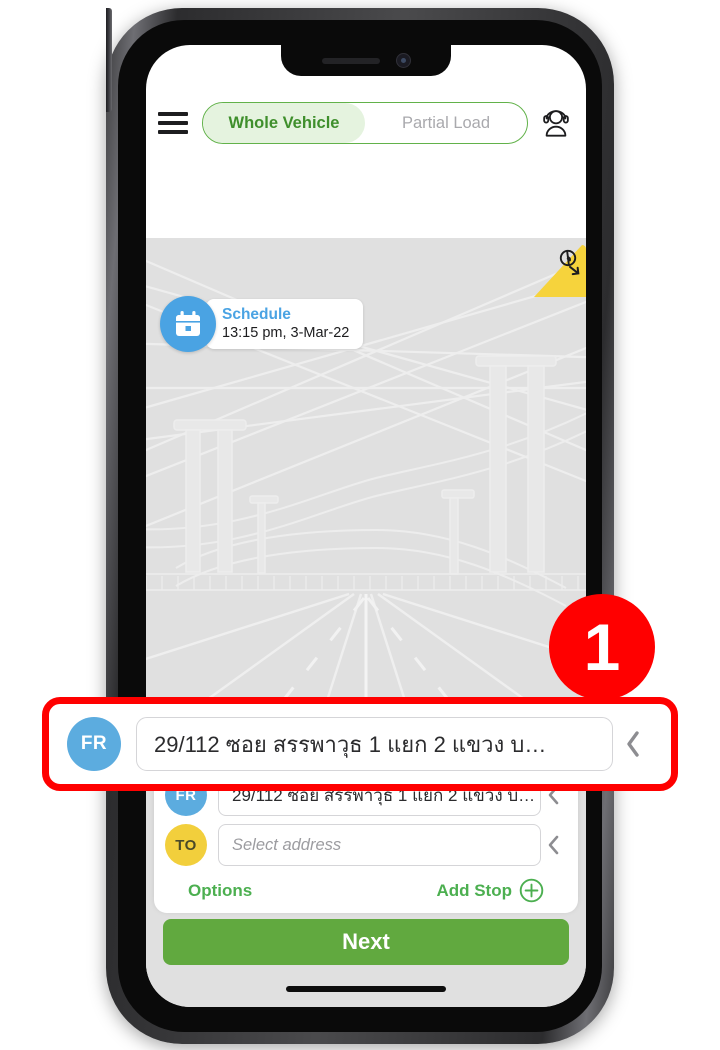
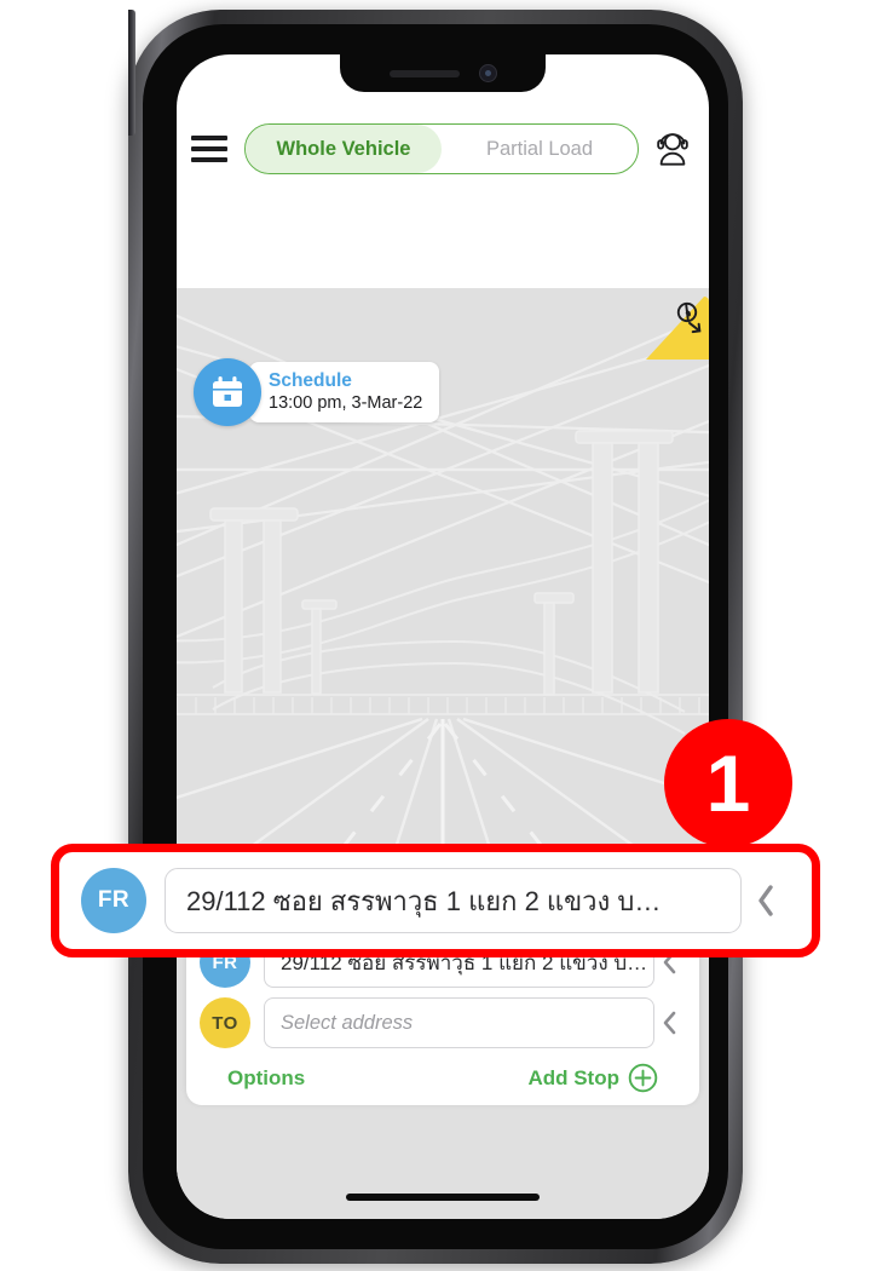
  Whole Vehicle
  Partial Load
  Schedule
- 13:15 pm, 3-Mar-22
+ 13:00 pm, 3-Mar-22
  FR
  29/112 ซอย สรรพาวุธ 1 แยก 2 แขวง บ…
  TO
  Select address
  Options
  Add Stop
- Next
  FR
  29/112 ซอย สรรพาวุธ 1 แยก 2 แขวง บ…
  1
